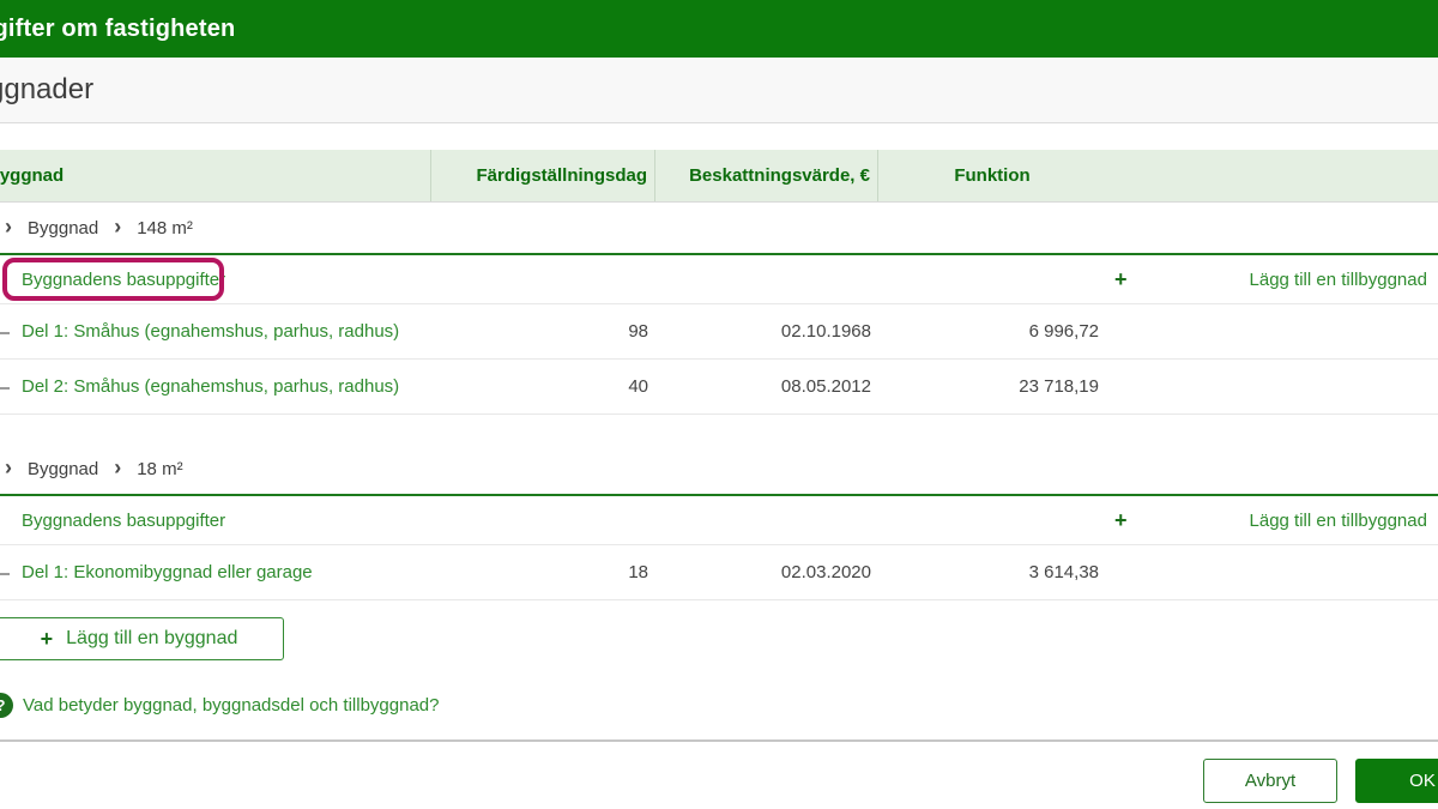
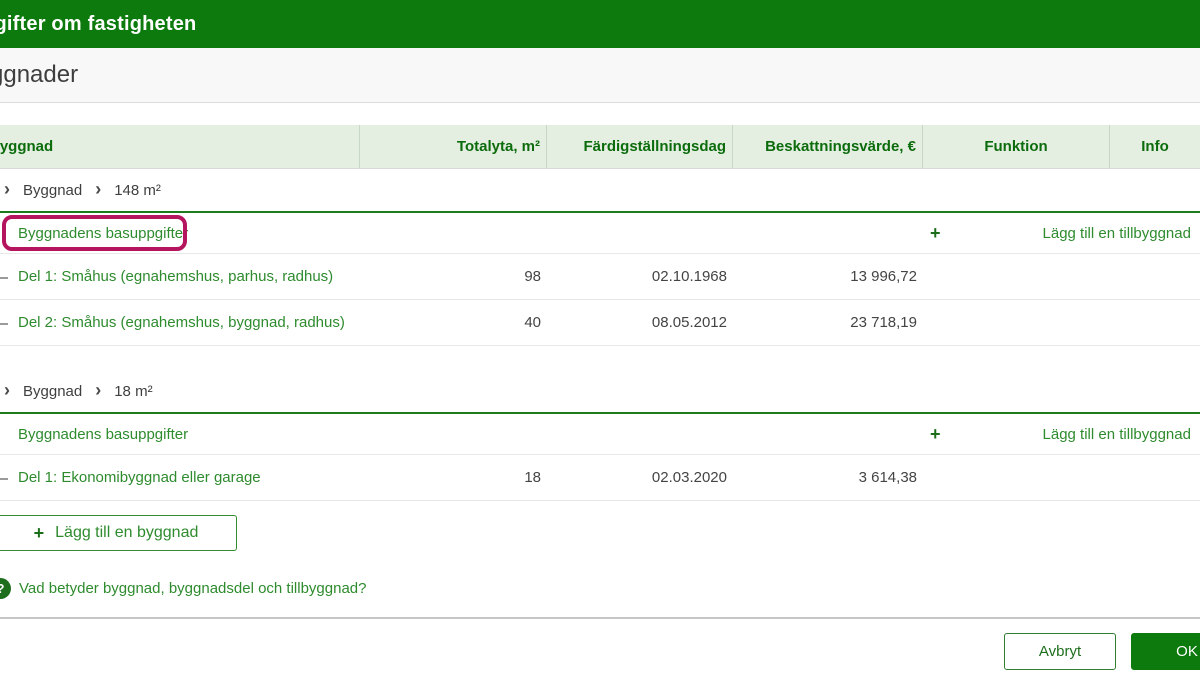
  gifter om fastigheten
  yggnad
+ Totalyta, m²
  Färdigställningsdag
  Beskattningsvärde, €
  Funktion
+ Info
  ›
  Byggnad
  ›
  148 m²
  Byggnadens basuppgifter
  +
  Lägg till en tillbyggnad
  Del 1: Småhus (egnahemshus, parhus, radhus)
  98
  02.10.1968
- 6 996,72
+ 13 996,72
- Del 2: Småhus (egnahemshus, parhus, radhus)
+ Del 2: Småhus (egnahemshus, byggnad, radhus)
  40
  08.05.2012
  23 718,19
  ›
  Byggnad
  ›
  18 m²
  Byggnadens basuppgifter
  +
  Lägg till en tillbyggnad
  Del 1: Ekonomibyggnad eller garage
  18
  02.03.2020
  3 614,38
  +
  Lägg till en byggnad
  ?
  Vad betyder byggnad, byggnadsdel och tillbyggnad?
  Avbryt
  OK
